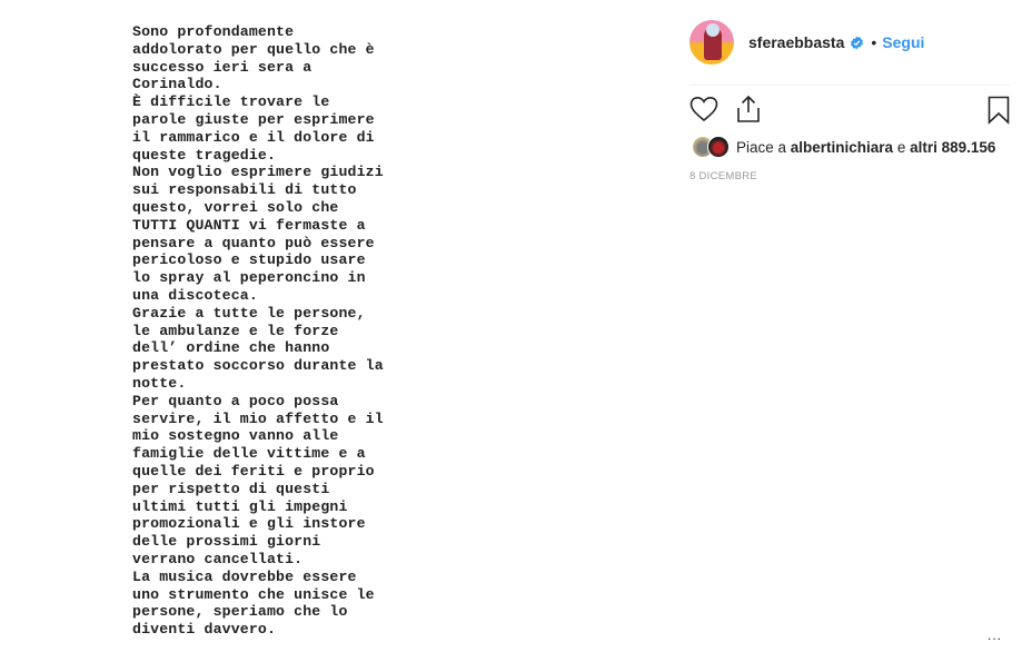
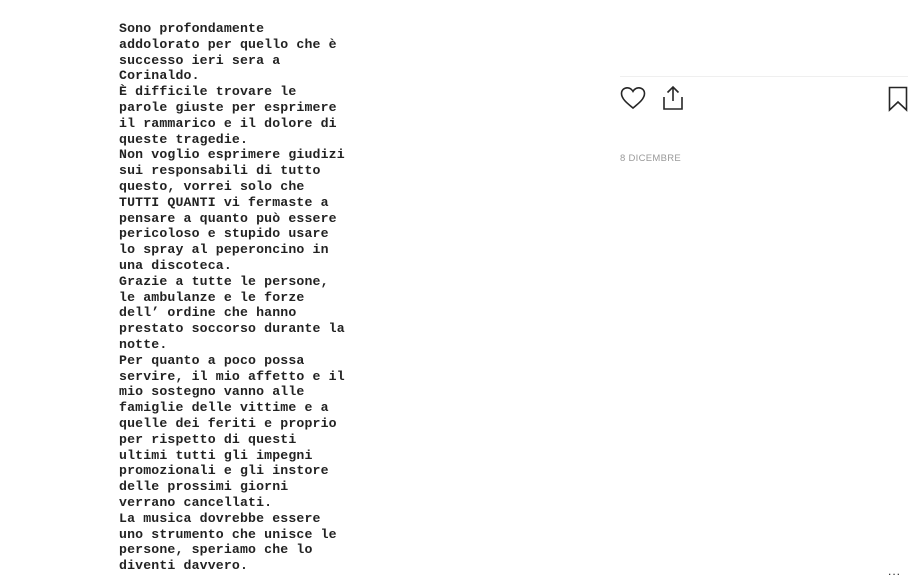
  Sono profondamente
  addolorato per quello che è
  successo ieri sera a
  Corinaldo.
  È difficile trovare le
  parole giuste per esprimere
  il rammarico e il dolore di
  queste tragedie.
  Non voglio esprimere giudizi
  sui responsabili di tutto
  questo, vorrei solo che
  TUTTI QUANTI vi fermaste a
  pensare a quanto può essere
  pericoloso e stupido usare
  lo spray al peperoncino in
  una discoteca.
  Grazie a tutte le persone,
  le ambulanze e le forze
  dell’ ordine che hanno
  prestato soccorso durante la
  notte.
  Per quanto a poco possa
  servire, il mio affetto e il
  mio sostegno vanno alle
  famiglie delle vittime e a
  quelle dei feriti e proprio
  per rispetto di questi
  ultimi tutti gli impegni
  promozionali e gli instore
  delle prossimi giorni
  verrano cancellati.
  La musica dovrebbe essere
  uno strumento che unisce le
  persone, speriamo che lo
  diventi davvero.
- sferaebbasta
- •
- Segui
- Piace a albertinichiara e altri 889.156
  8 DICEMBRE
  ...
